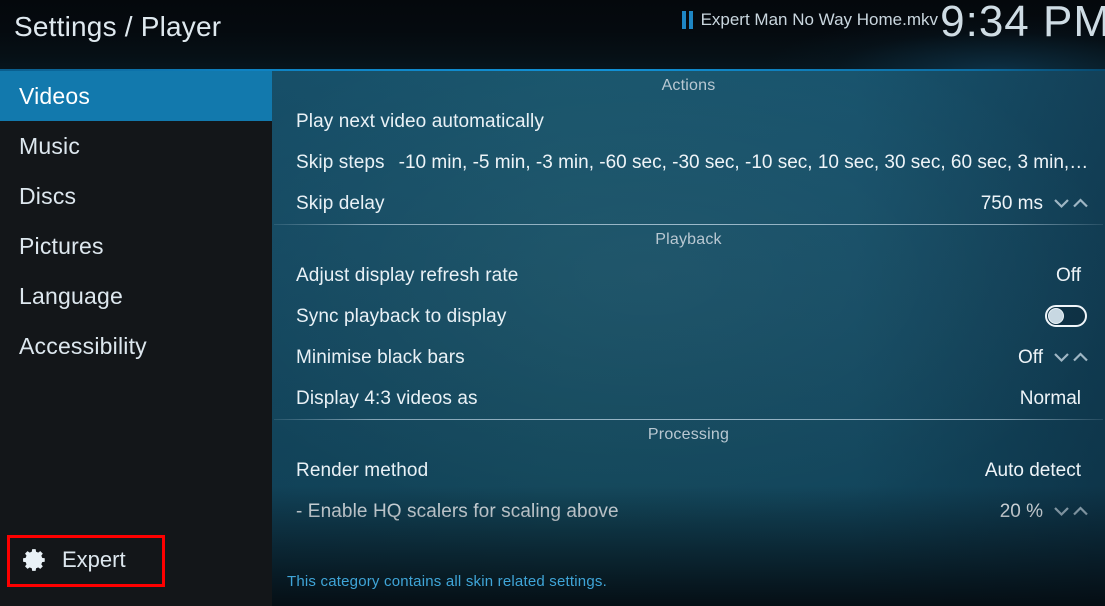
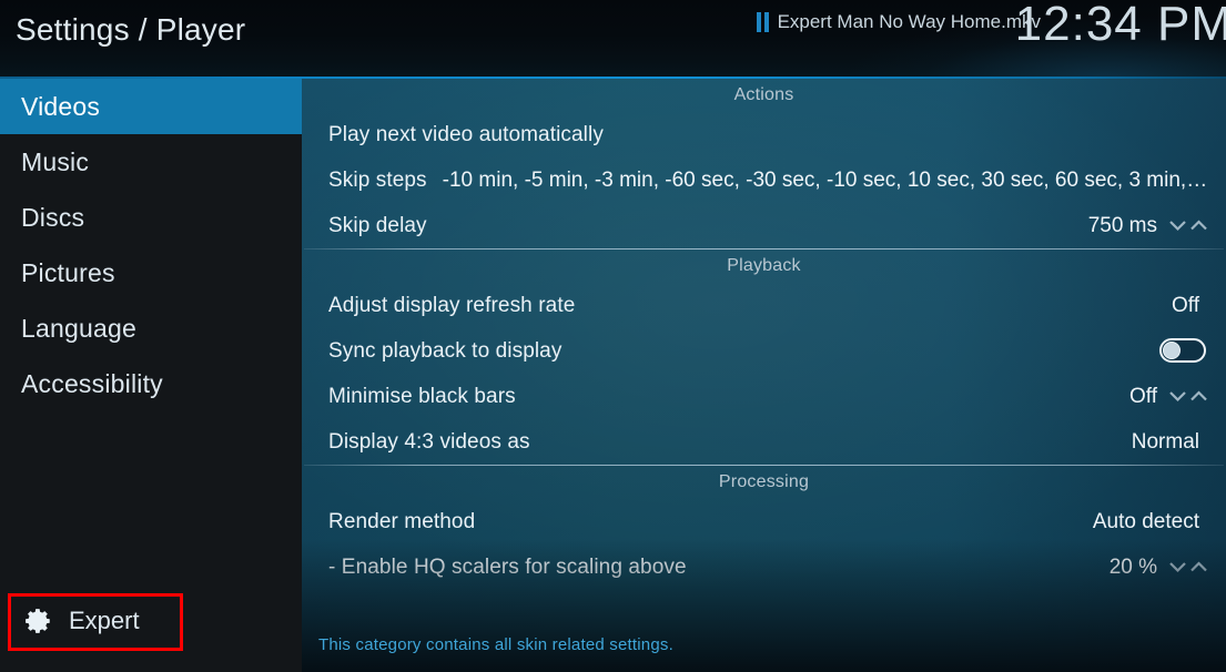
  Settings / Player
  Expert Man No Way Home.mkv
- 9:34 PM
+ 12:34 PM
  Videos
  Music
  Discs
  Pictures
  Language
  Accessibility
  Expert
  Actions
  Play next video automatically
  Skip steps
  -10 min, -5 min, -3 min, -60 sec, -30 sec, -10 sec, 10 sec, 30 sec, 60 sec, 3 min, 5
  Skip delay
  750 ms
  Playback
  Adjust display refresh rate
  Off
  Sync playback to display
  Minimise black bars
  Off
  Display 4:3 videos as
  Normal
  Processing
  Render method
  Auto detect
  This category contains all skin related settings.
